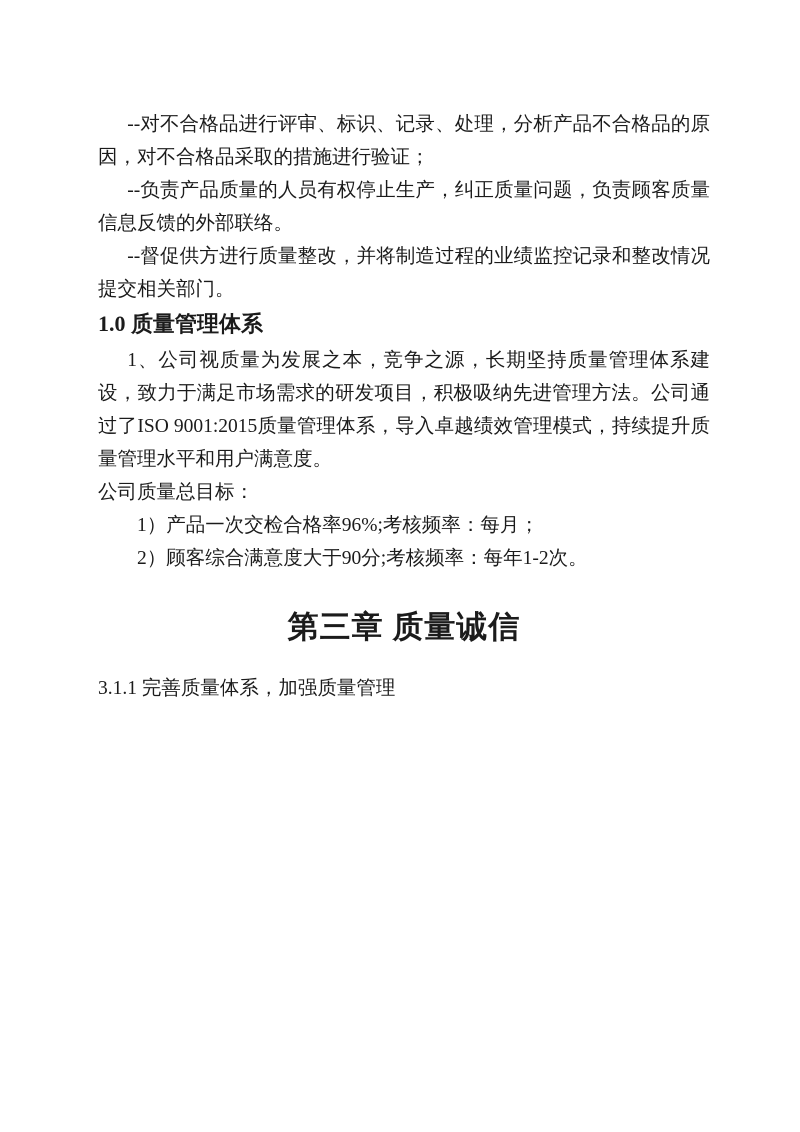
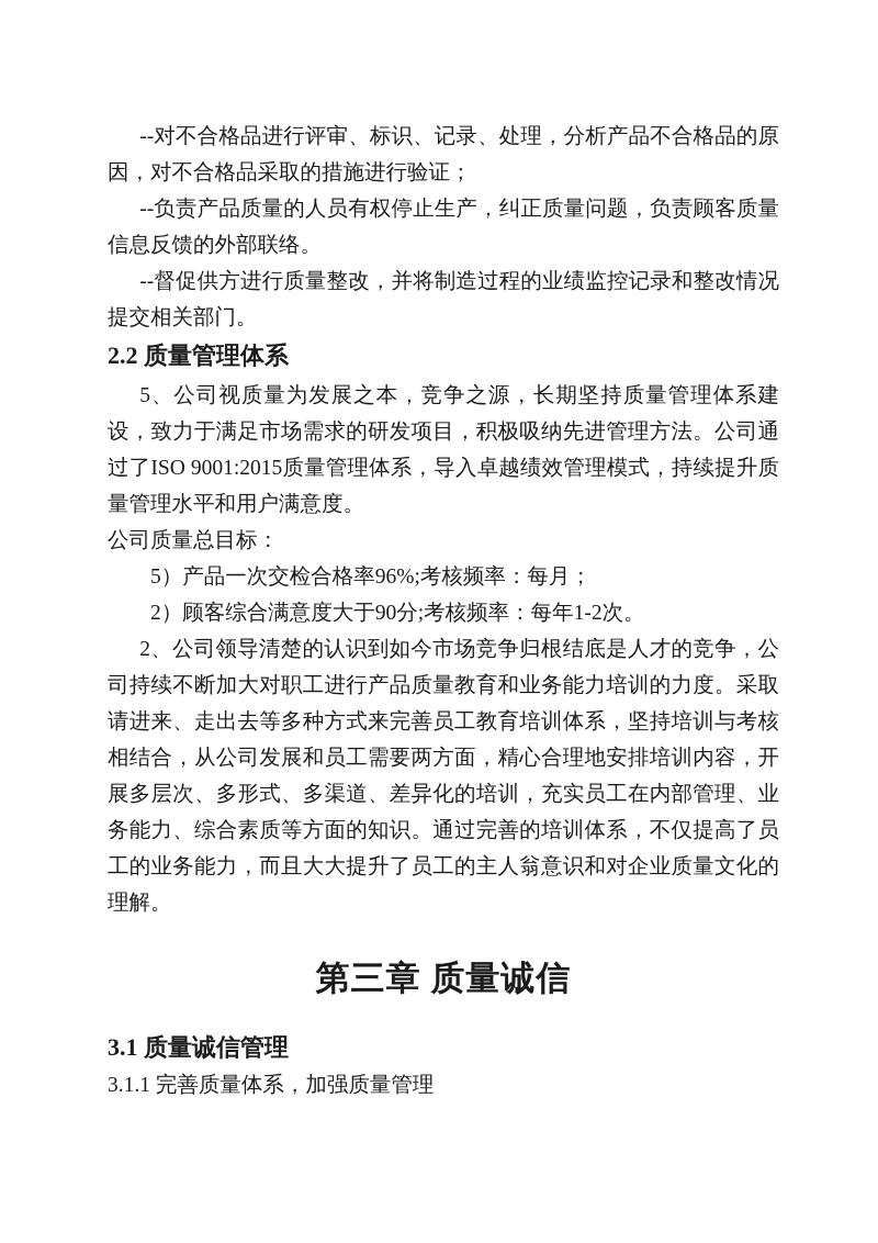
  --对不合格品进行评审、标识、记录、处理，分析产品不合格品的原因，对不合格品采取的措施进行验证；
  --负责产品质量的人员有权停止生产，纠正质量问题，负责顾客质量信息反馈的外部联络。
  --督促供方进行质量整改，并将制造过程的业绩监控记录和整改情况提交相关部门。
- 1.0 质量管理体系
+ 2.2 质量管理体系
- 1、公司视质量为发展之本，竞争之源，长期坚持质量管理体系建设，致力于满足市场需求的研发项目，积极吸纳先进管理方法。公司通过了ISO 9001:2015质量管理体系，导入卓越绩效管理模式，持续提升质量管理水平和用户满意度。
+ 5、公司视质量为发展之本，竞争之源，长期坚持质量管理体系建设，致力于满足市场需求的研发项目，积极吸纳先进管理方法。公司通过了ISO 9001:2015质量管理体系，导入卓越绩效管理模式，持续提升质量管理水平和用户满意度。
  公司质量总目标：
- 1）产品一次交检合格率96%;考核频率：每月；
+ 5）产品一次交检合格率96%;考核频率：每月；
  2）顾客综合满意度大于90分;考核频率：每年1-2次。
+ 2、公司领导清楚的认识到如今市场竞争归根结底是人才的竞争，公司持续不断加大对职工进行产品质量教育和业务能力培训的力度。采取请进来、走出去等多种方式来完善员工教育培训体系，坚持培训与考核相结合，从公司发展和员工需要两方面，精心合理地安排培训内容，开展多层次、多形式、多渠道、差异化的培训，充实员工在内部管理、业务能力、综合素质等方面的知识。通过完善的培训体系，不仅提高了员工的业务能力，而且大大提升了员工的主人翁意识和对企业质量文化的理解。
  第三章 质量诚信
+ 3.1 质量诚信管理
  3.1.1 完善质量体系，加强质量管理
